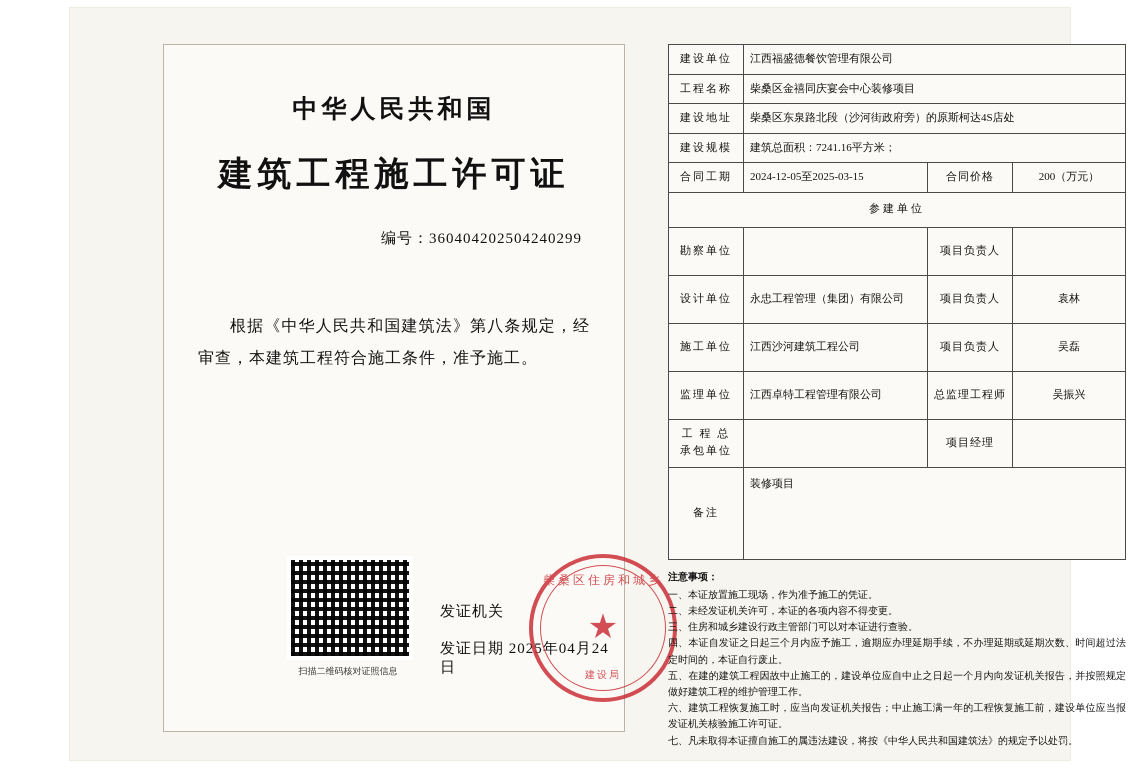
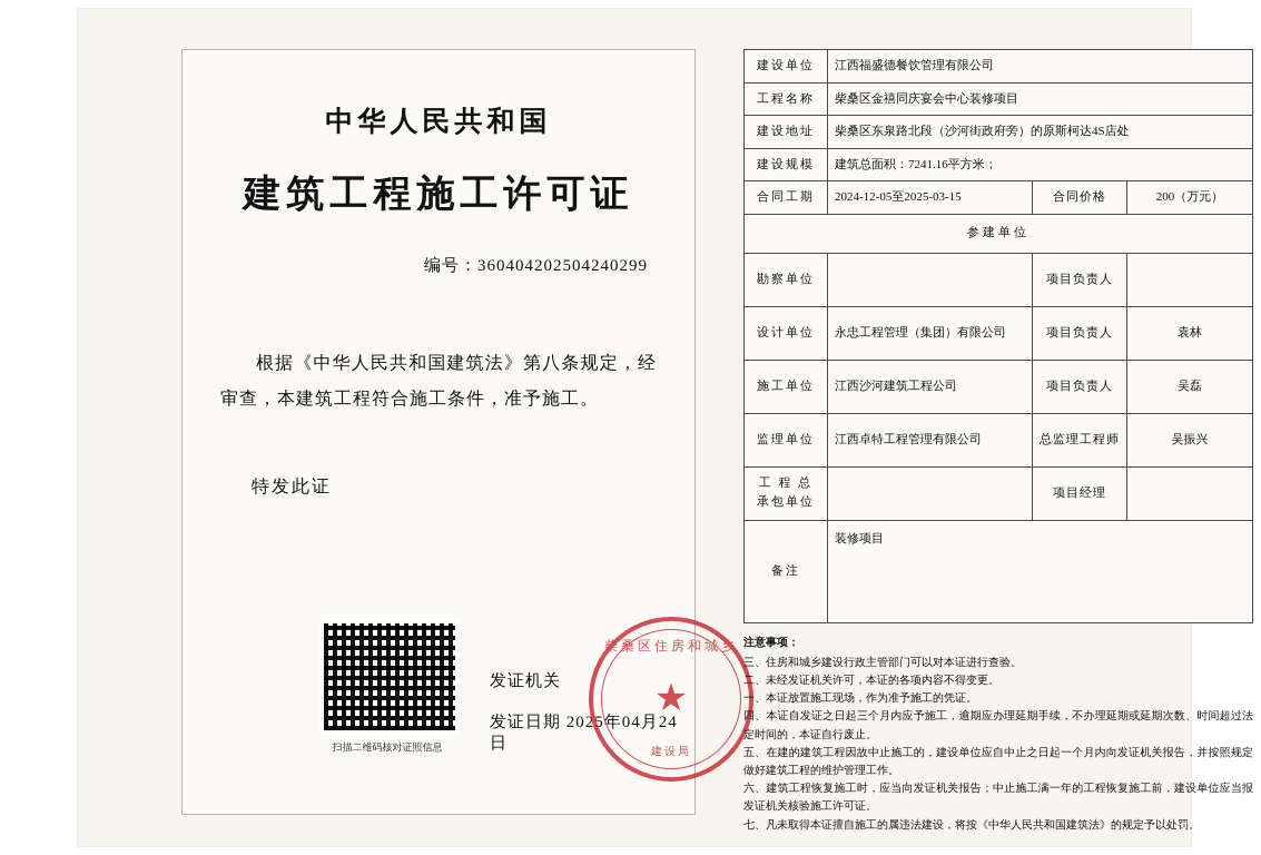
  中华人民共和国
  建筑工程施工许可证
  编号：360404202504240299
  根据《中华人民共和国建筑法》第八条规定，经审查，本建筑工程符合施工条件，准予施工。
+ 特发此证
  扫描二维码核对证照信息
  发证机关
  发证日期 2025年04月24日
  柴桑区住房和城乡
  ★
  建设局
  建设单位	江西福盛德餐饮管理有限公司
  工程名称	柴桑区金禧同庆宴会中心装修项目
  建设地址	柴桑区东泉路北段（沙河街政府旁）的原斯柯达4S店处
  建设规模	建筑总面积：7241.16平方米；
  合同工期	2024-12-05至2025-03-15	合同价格	200（万元）
  参建单位
  勘察单位		项目负责人
  设计单位	永忠工程管理（集团）有限公司	项目负责人	袁林
  施工单位	江西沙河建筑工程公司	项目负责人	吴磊
  监理单位	江西卓特工程管理有限公司	总监理工程师	吴振兴
  工 程 总 承包单位		项目经理
  备注	装修项目
  注意事项：
- 一、本证放置施工现场，作为准予施工的凭证。
+ 三、住房和城乡建设行政主管部门可以对本证进行查验。
  二、未经发证机关许可，本证的各项内容不得变更。
- 三、住房和城乡建设行政主管部门可以对本证进行查验。
+ 一、本证放置施工现场，作为准予施工的凭证。
  四、本证自发证之日起三个月内应予施工，逾期应办理延期手续，不办理延期或延期次数、时间超过法定时间的，本证自行废止。
  五、在建的建筑工程因故中止施工的，建设单位应自中止之日起一个月内向发证机关报告，并按照规定做好建筑工程的维护管理工作。
  六、建筑工程恢复施工时，应当向发证机关报告；中止施工满一年的工程恢复施工前，建设单位应当报发证机关核验施工许可证。
  七、凡未取得本证擅自施工的属违法建设，将按《中华人民共和国建筑法》的规定予以处罚。
